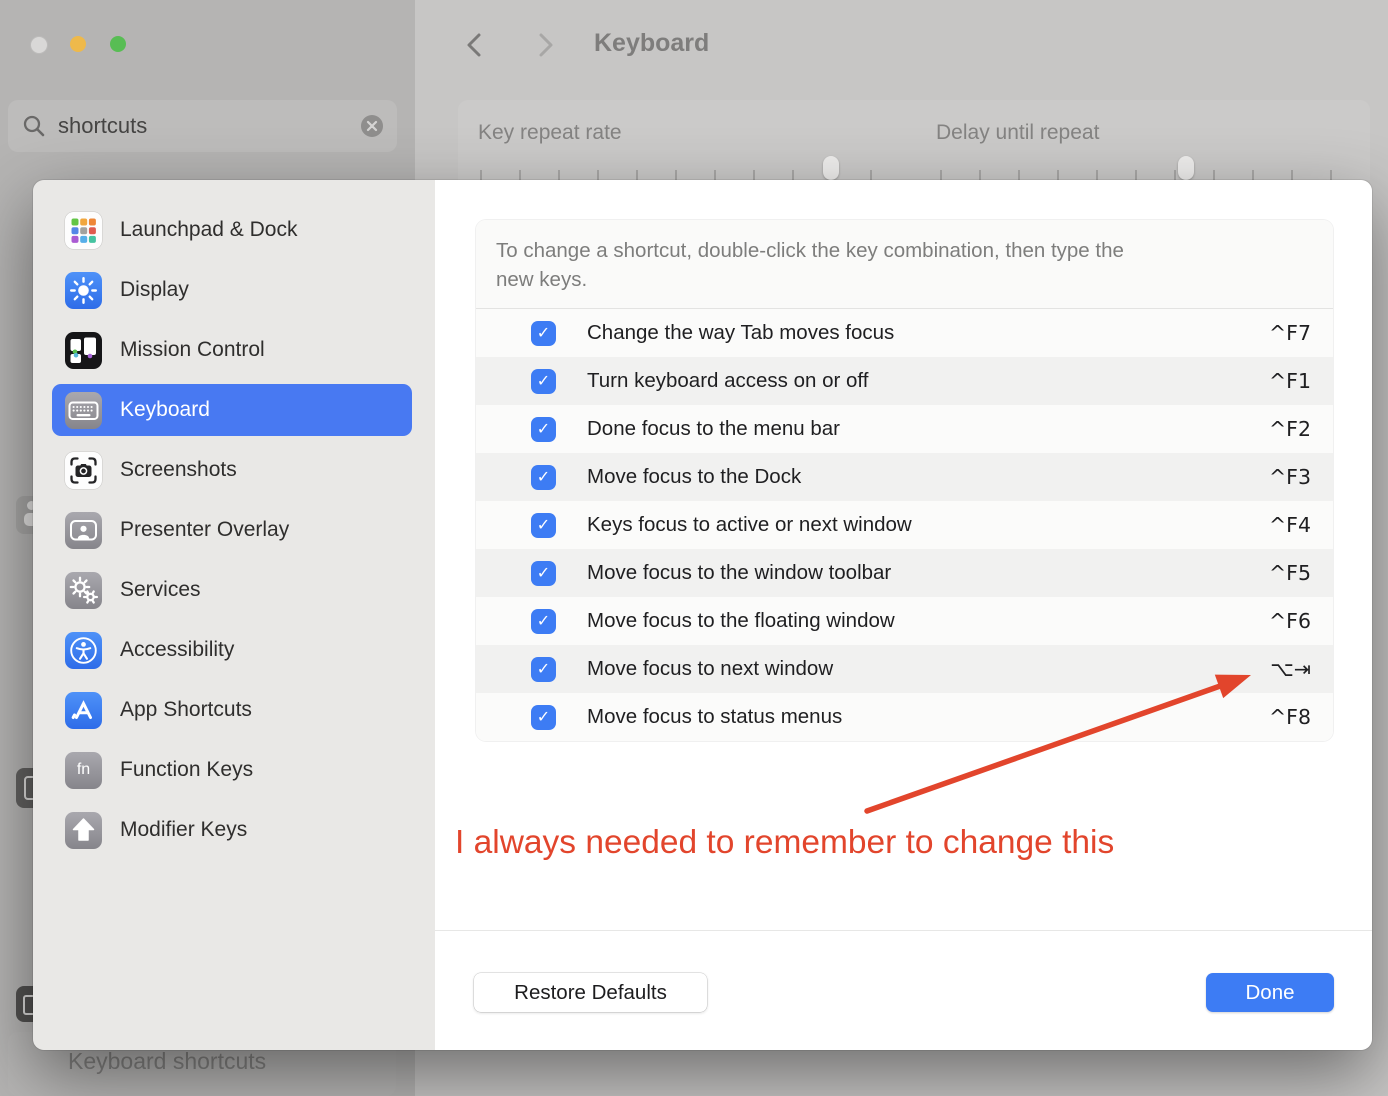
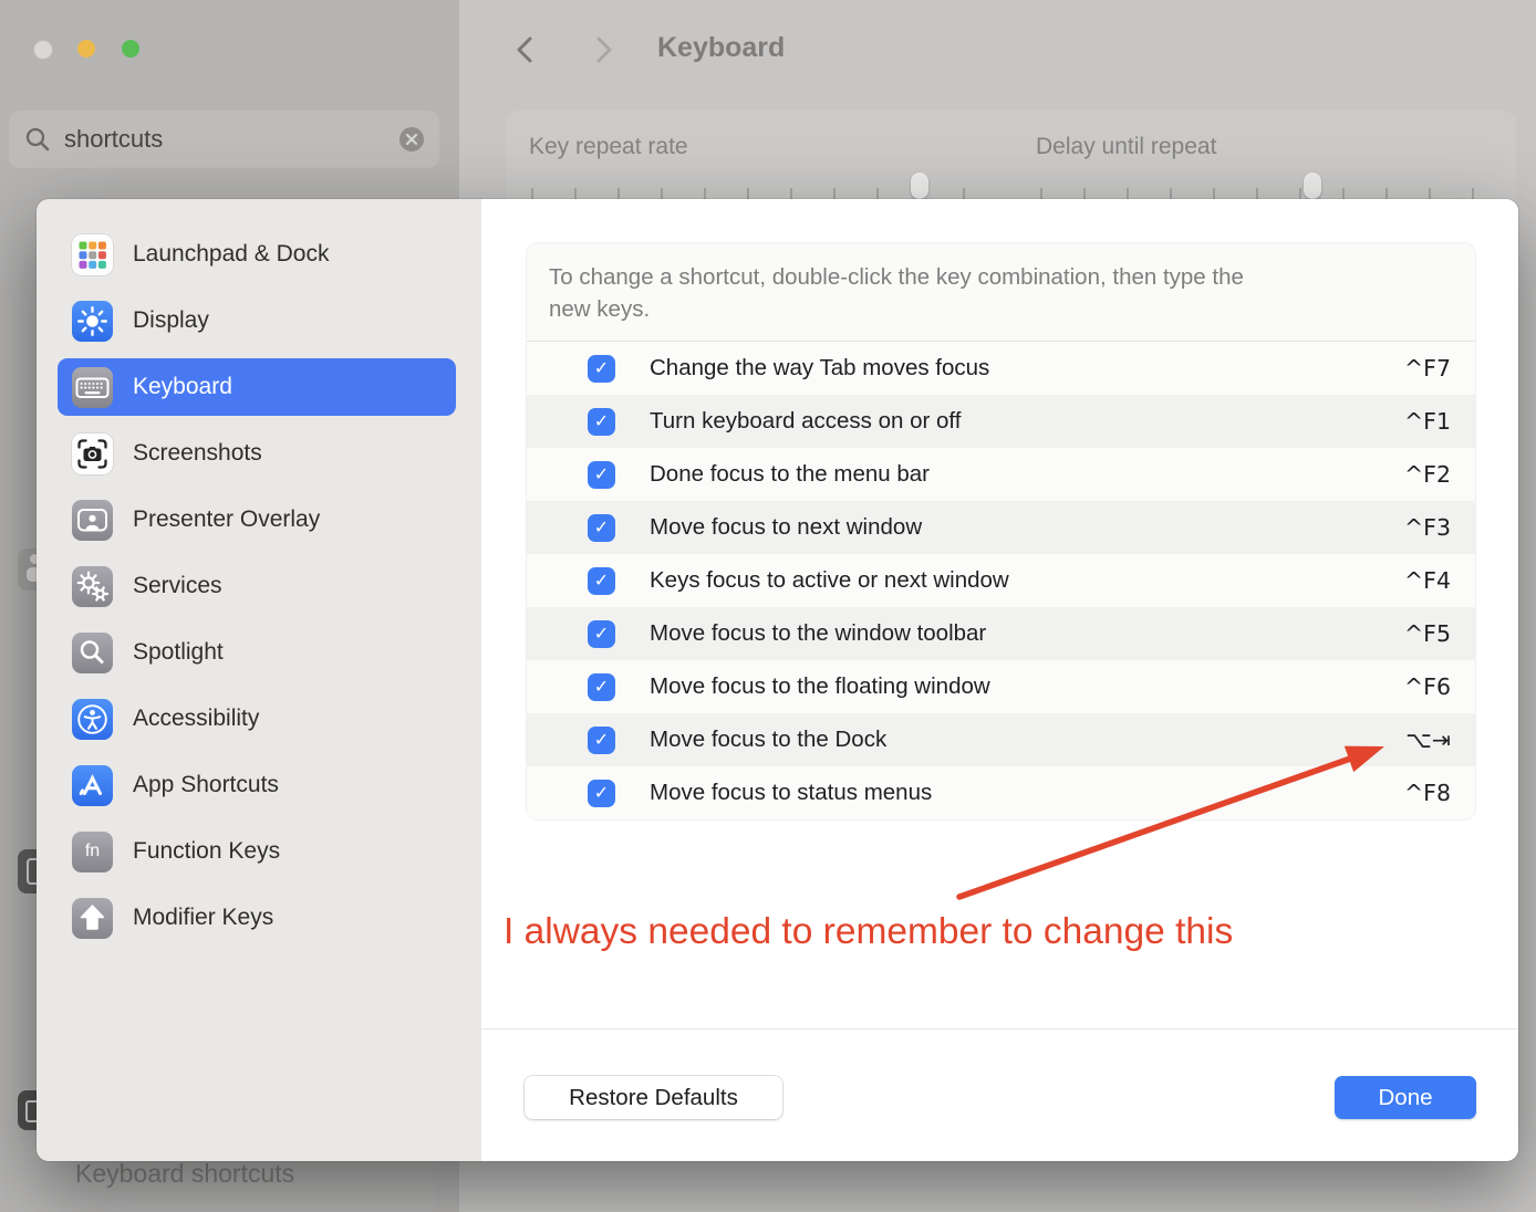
  shortcuts
  Keyboard
  Key repeat rate
  Delay until repeat
  Keyboard shortcuts
  Launchpad & Dock
  Display
- Mission Control
  Keyboard
  Screenshots
  Presenter Overlay
  Services
+ Spotlight
  Accessibility
  App Shortcuts
  fn
  Function Keys
  Modifier Keys
  To change a shortcut, double-click the key combination, then type the
  new keys.
  ✓
  Change the way Tab moves focus
  ^F7
  ✓
  Turn keyboard access on or off
  ^F1
  ✓
  Done focus to the menu bar
  ^F2
  ✓
- Move focus to the Dock
+ Move focus to next window
  ^F3
  ✓
  Keys focus to active or next window
  ^F4
  ✓
  Move focus to the window toolbar
  ^F5
  ✓
  Move focus to the floating window
  ^F6
  ✓
- Move focus to next window
+ Move focus to the Dock
  ⌥⇥
  ✓
  Move focus to status menus
  ^F8
  Restore Defaults
  Done
  I always needed to remember to change this
